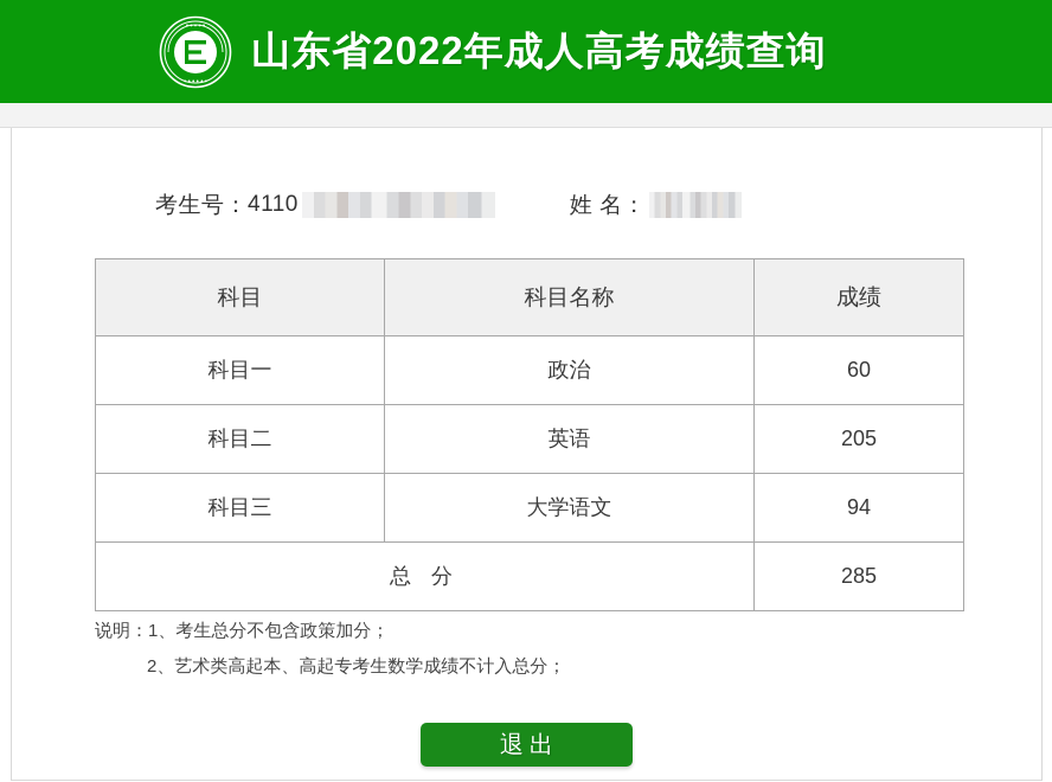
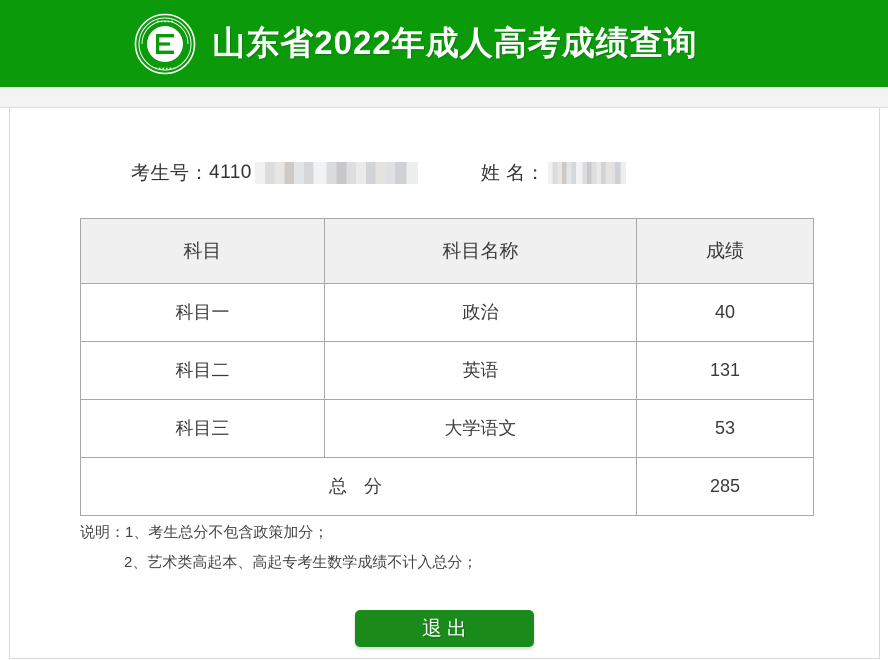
  山东省2022年成人高考成绩查询
  考生号：
  4110
  姓 名：
  科目	科目名称	成绩
- 科目一	政治	60
+ 科目一	政治	40
- 科目二	英语	205
+ 科目二	英语	131
- 科目三	大学语文	94
+ 科目三	大学语文	53
  总 分	285
  说明：1、考生总分不包含政策加分；
  2、艺术类高起本、高起专考生数学成绩不计入总分；
  退出
